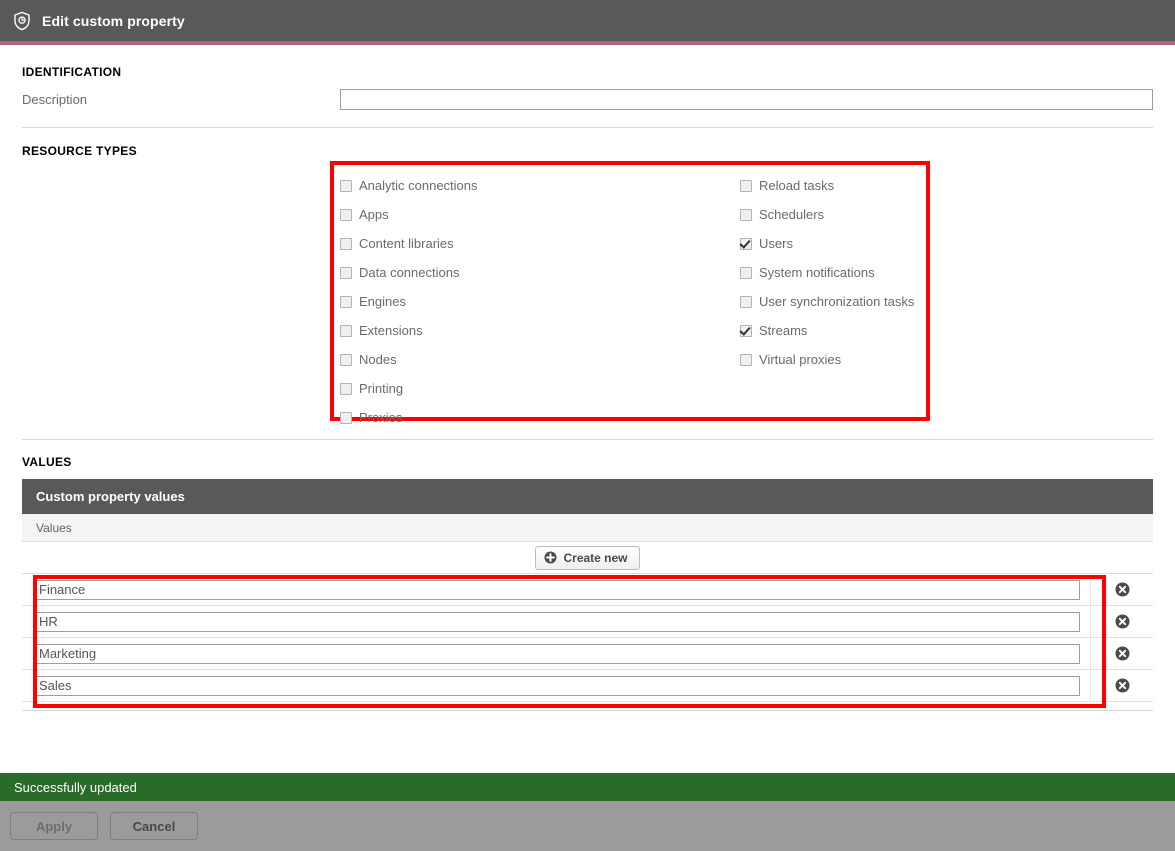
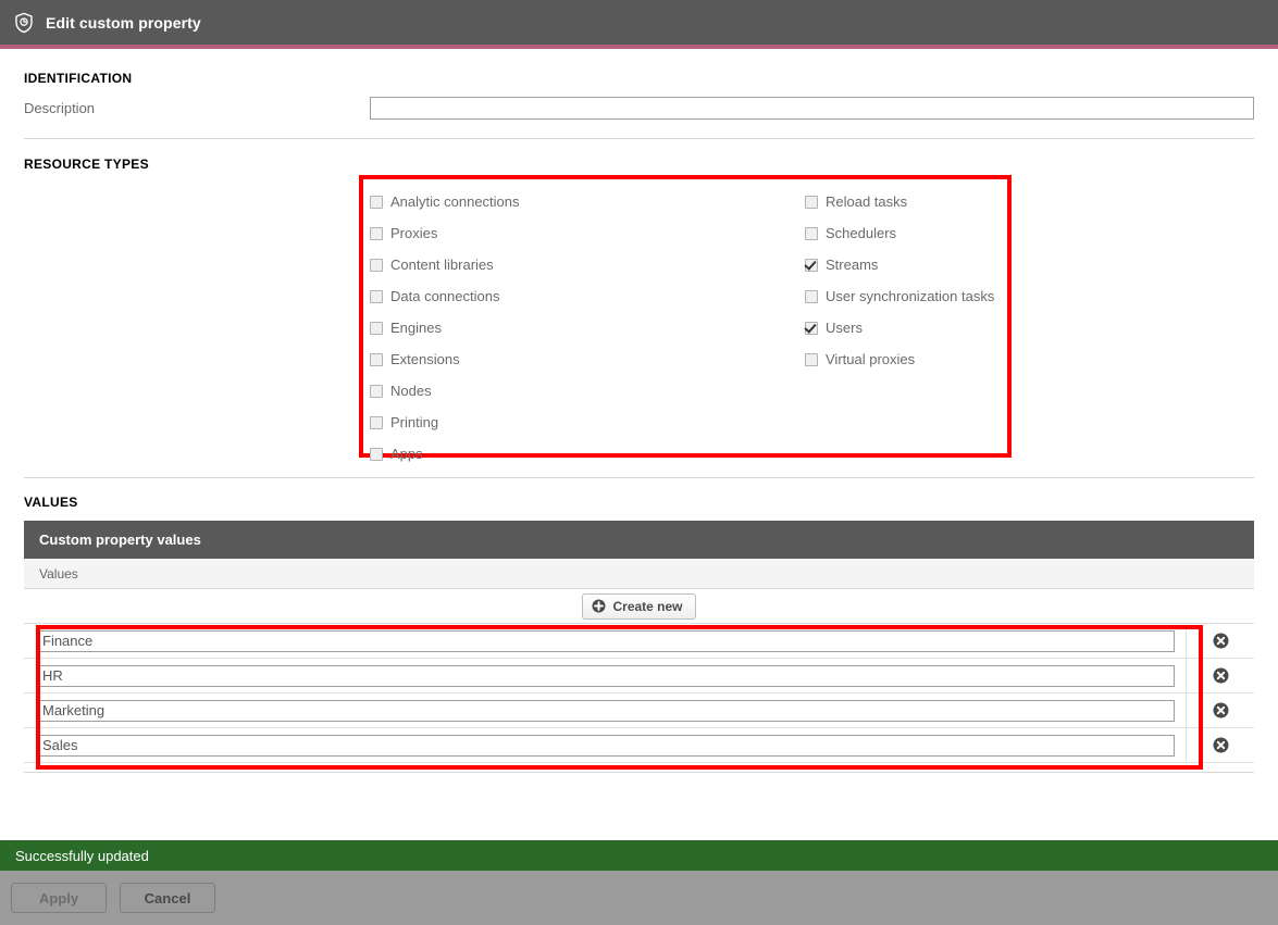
  Edit custom property
  IDENTIFICATION
  Description
  RESOURCE TYPES
  Analytic connections
- Apps
+ Proxies
  Content libraries
  Data connections
  Engines
  Extensions
  Nodes
  Printing
- Proxies
+ Apps
  Reload tasks
  Schedulers
- Users
+ Streams
- System notifications
  User synchronization tasks
- Streams
+ Users
  Virtual proxies
  VALUES
  Custom property values
  Values
  Create new
  Finance
  HR
  Marketing
  Sales
  Successfully updated
  Apply
  Cancel
